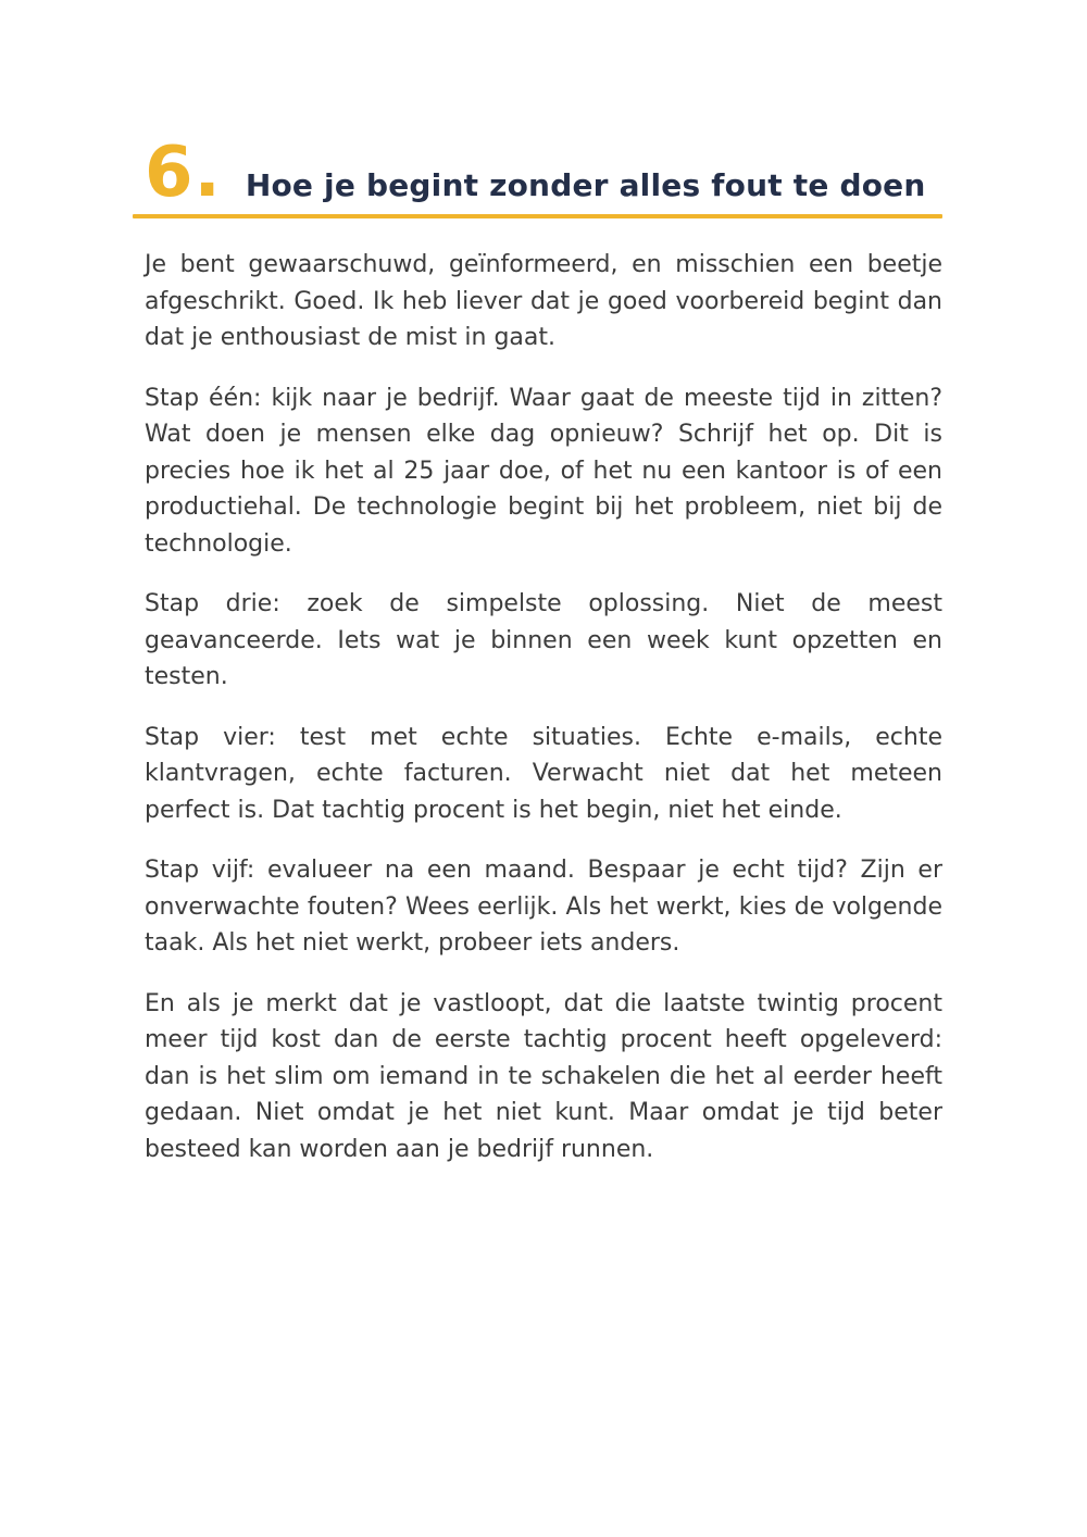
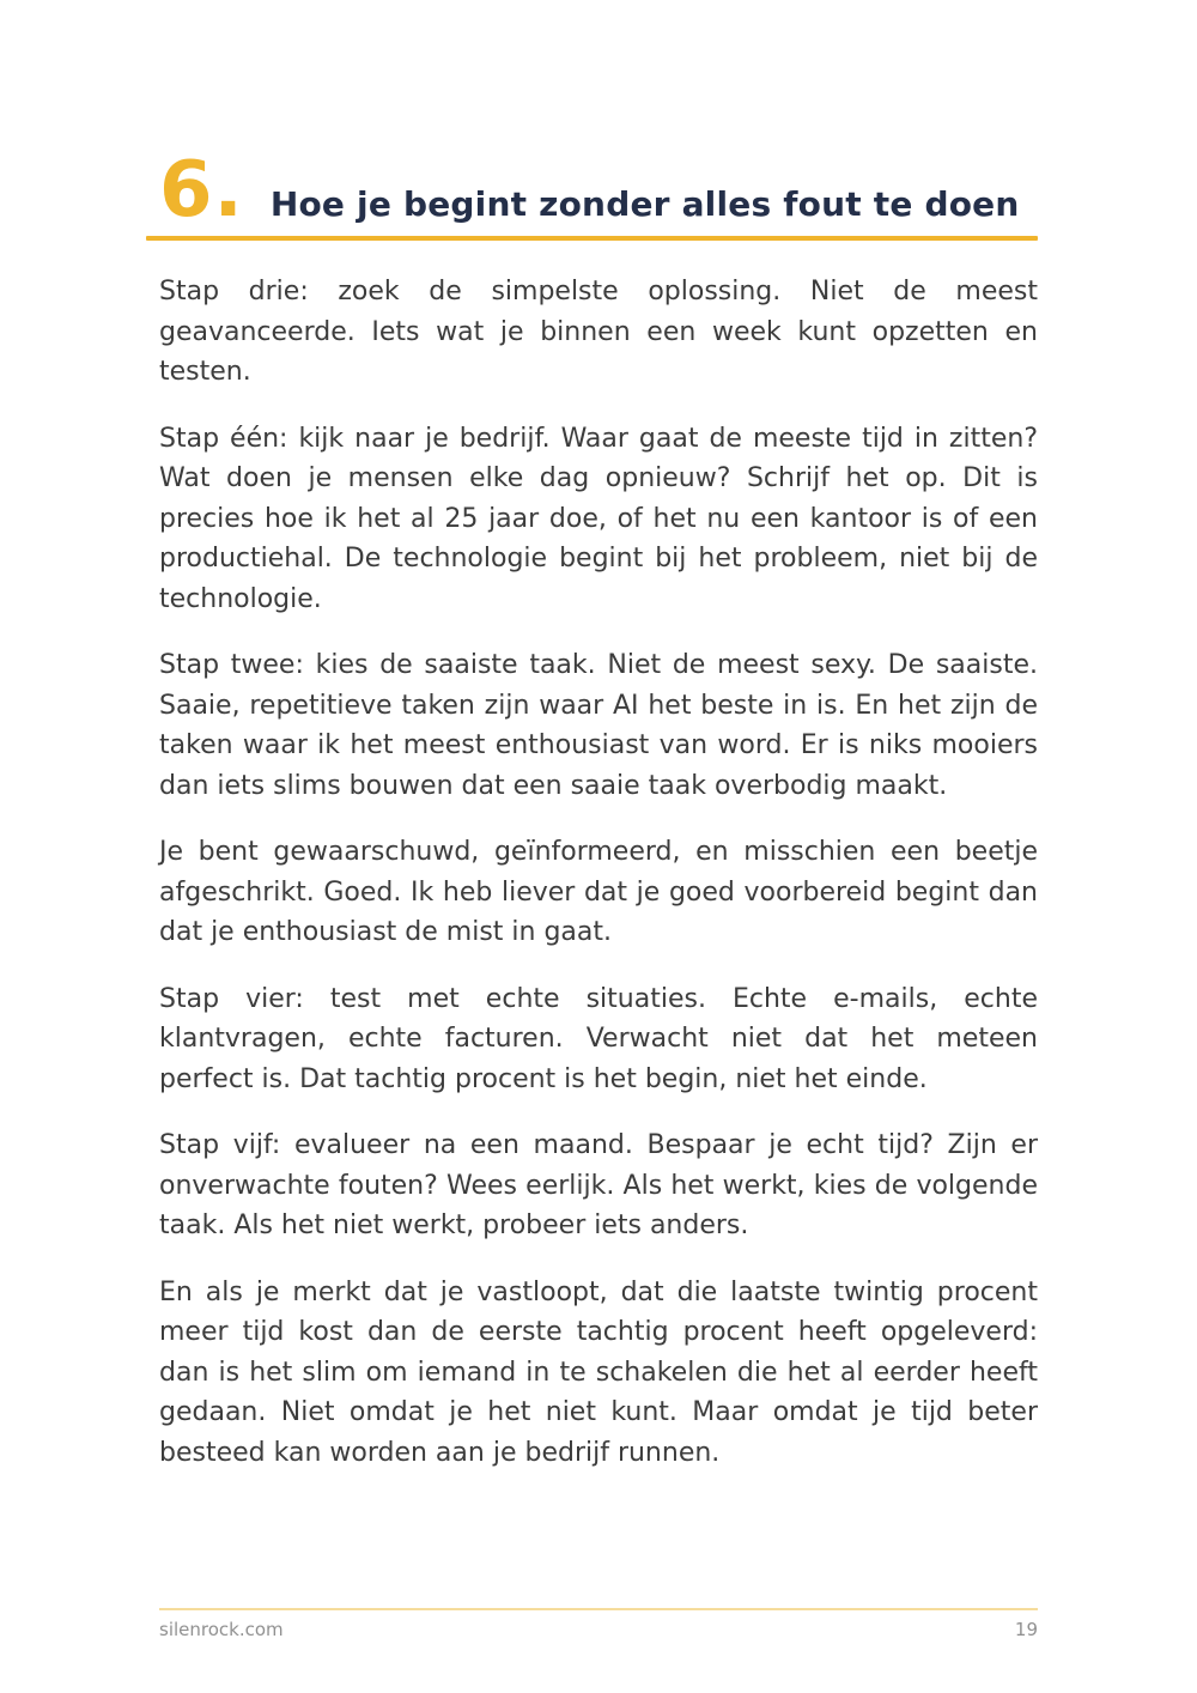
  6.
  Hoe je begint zonder alles fout te doen
- Je bent gewaarschuwd, geïnformeerd, en misschien een beetje afgeschrikt. Goed. Ik heb liever dat je goed voorbereid begint dan dat je enthousiast de mist in gaat.
+ Stap drie: zoek de simpelste oplossing. Niet de meest geavanceerde. Iets wat je binnen een week kunt opzetten en testen.
  Stap één: kijk naar je bedrijf. Waar gaat de meeste tijd in zitten? Wat doen je mensen elke dag opnieuw? Schrijf het op. Dit is precies hoe ik het al 25 jaar doe, of het nu een kantoor is of een productiehal. De technologie begint bij het probleem, niet bij de technologie.
+ Stap twee: kies de saaiste taak. Niet de meest sexy. De saaiste. Saaie, repetitieve taken zijn waar AI het beste in is. En het zijn de taken waar ik het meest enthousiast van word. Er is niks mooiers dan iets slims bouwen dat een saaie taak overbodig maakt.
- Stap drie: zoek de simpelste oplossing. Niet de meest geavanceerde. Iets wat je binnen een week kunt opzetten en testen.
+ Je bent gewaarschuwd, geïnformeerd, en misschien een beetje afgeschrikt. Goed. Ik heb liever dat je goed voorbereid begint dan dat je enthousiast de mist in gaat.
  Stap vier: test met echte situaties. Echte e-mails, echte klantvragen, echte facturen. Verwacht niet dat het meteen perfect is. Dat tachtig procent is het begin, niet het einde.
  Stap vijf: evalueer na een maand. Bespaar je echt tijd? Zijn er onverwachte fouten? Wees eerlijk. Als het werkt, kies de volgende taak. Als het niet werkt, probeer iets anders.
  En als je merkt dat je vastloopt, dat die laatste twintig procent meer tijd kost dan de eerste tachtig procent heeft opgeleverd: dan is het slim om iemand in te schakelen die het al eerder heeft gedaan. Niet omdat je het niet kunt. Maar omdat je tijd beter besteed kan worden aan je bedrijf runnen.
+ silenrock.com
+ 19
